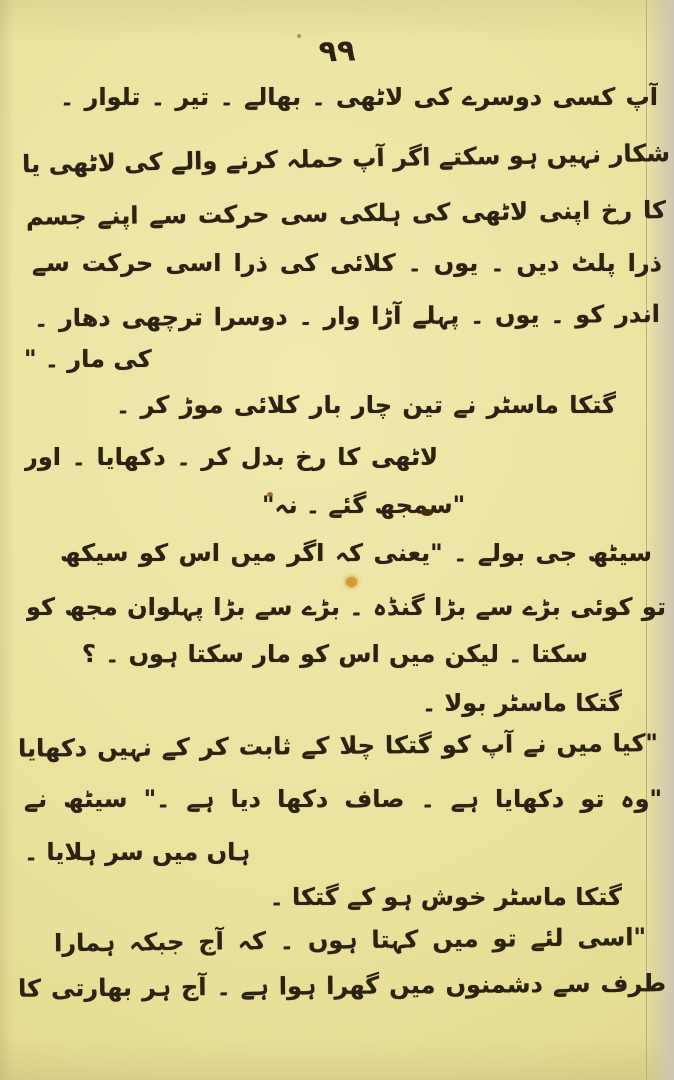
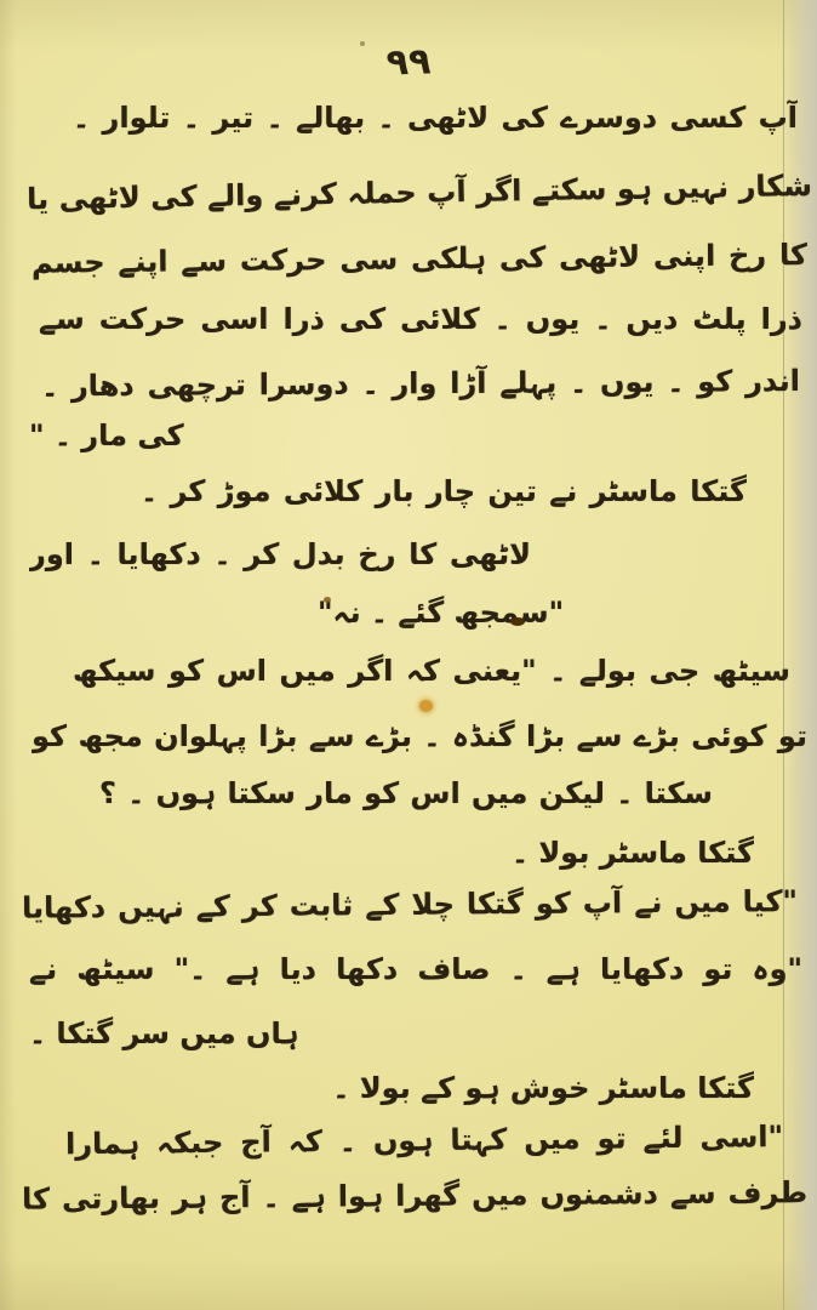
  آپ کسی دوسرے کی لاٹھی ۔ بھالے ۔ تیر ۔ تلوار ۔
  شکار نہیں ہو سکتے اگر آپ حملہ کرنے والے کی لاٹھی یا
  کا رخ اپنی لاٹھی کی ہلکی سی حرکت سے اپنے جسم
  اندر کو ۔ یوں ۔ پہلے آڑا وار ۔ دوسرا ترچھی دھار ۔
  کی مار ۔ "
  گتکا ماسٹر نے تین چار بار کلائی موڑ کر ۔
  لاٹھی کا رخ بدل کر ۔ دکھایا ۔ اور
  "سمجھ گئے ۔ نہ"
  سیٹھ جی بولے ۔ "یعنی کہ اگر میں اس کو سیکھ
  تو کوئی بڑے سے بڑا گنڈہ ۔ بڑے سے بڑا پہلوان مجھ کو
  سکتا ۔ لیکن میں اس کو مار سکتا ہوں ۔ ؟
  گتکا ماسٹر بولا ۔
  "کیا میں نے آپ کو گتکا چلا کے ثابت کر کے نہیں دکھایا
  "وہ تو دکھایا ہے ۔ صاف دکھا دیا ہے ۔" سیٹھ نے
- ہاں میں سر ہلایا ۔
+ ہاں میں سر گتکا ۔
- گتکا ماسٹر خوش ہو کے گتکا ۔
+ گتکا ماسٹر خوش ہو کے بولا ۔
  "اسی لئے تو میں کہتا ہوں ۔ کہ آج جبکہ ہمارا
  طرف سے دشمنوں میں گھرا ہوا ہے ۔ آج ہر بھارتی کا
